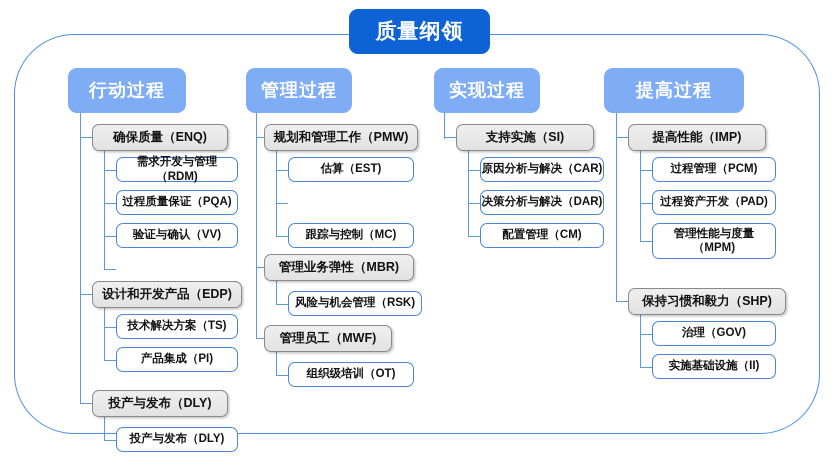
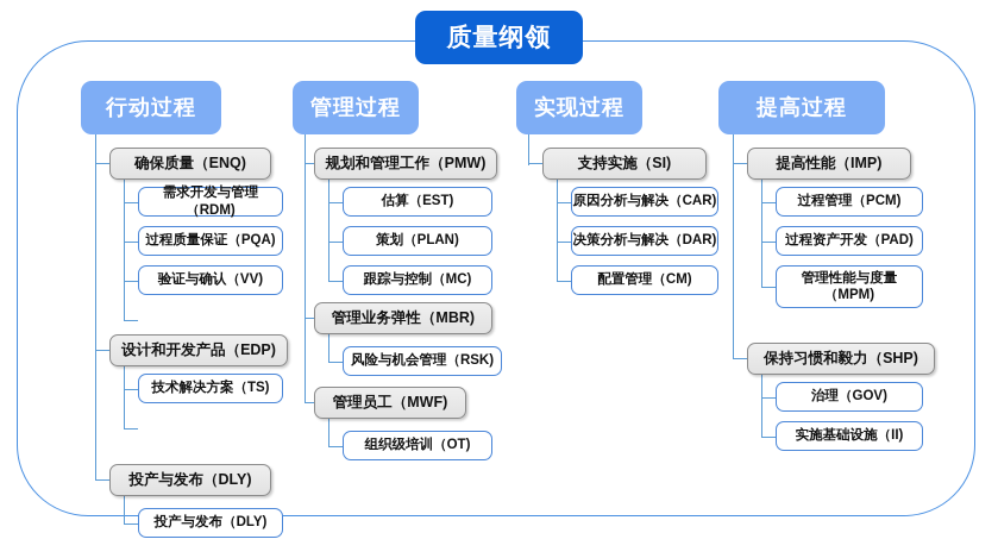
  质量纲领
  行动过程
  管理过程
  实现过程
  提高过程
  确保质量（ENQ)
  需求开发与管理（RDM)
  过程质量保证（PQA)
  验证与确认（VV)
  设计和开发产品（EDP)
  技术解决方案（TS)
- 产品集成（PI)
  投产与发布（DLY)
  投产与发布（DLY)
  规划和管理工作（PMW)
  估算（EST)
+ 策划（PLAN)
  跟踪与控制（MC)
  管理业务弹性（MBR)
  风险与机会管理（RSK)
  管理员工（MWF)
  组织级培训（OT)
  支持实施（SI)
  原因分析与解决（CAR)
  决策分析与解决（DAR)
  配置管理（CM)
  提高性能（IMP)
  过程管理（PCM)
  过程资产开发（PAD)
  管理性能与度量
  （MPM)
  保持习惯和毅力（SHP)
  治理（GOV)
  实施基础设施（II)
